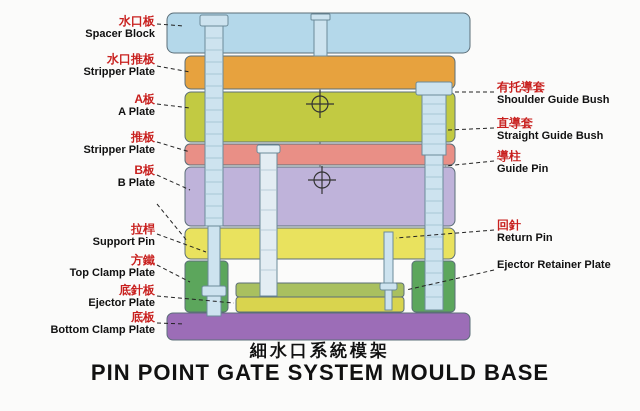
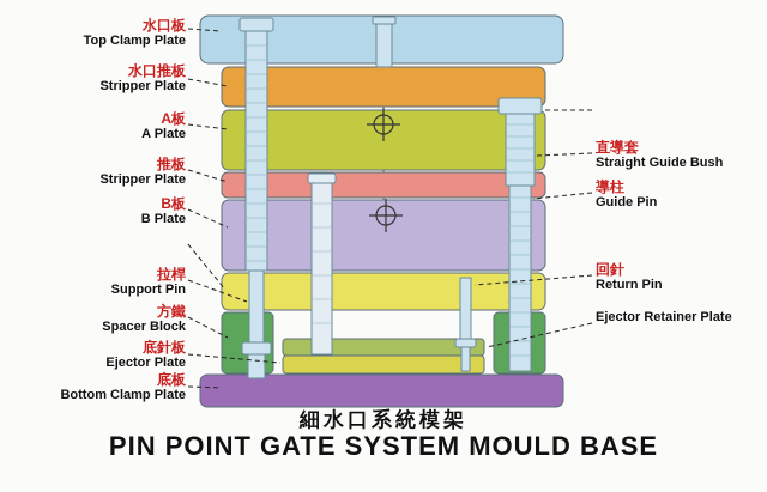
  水口板
- Spacer Block
+ Top Clamp Plate
  水口推板
  Stripper Plate
  A板
  A Plate
  推板
  Stripper Plate
  B板
  B Plate
  拉桿
  Support Pin
  方鐵
- Top Clamp Plate
+ Spacer Block
  底針板
  Ejector Plate
  底板
  Bottom Clamp Plate
- 有托導套
- Shoulder Guide Bush
  直導套
  Straight Guide Bush
  導柱
  Guide Pin
  回針
  Return Pin
  Ejector Retainer Plate
  細水口系統模架
  PIN POINT GATE SYSTEM MOULD BASE
